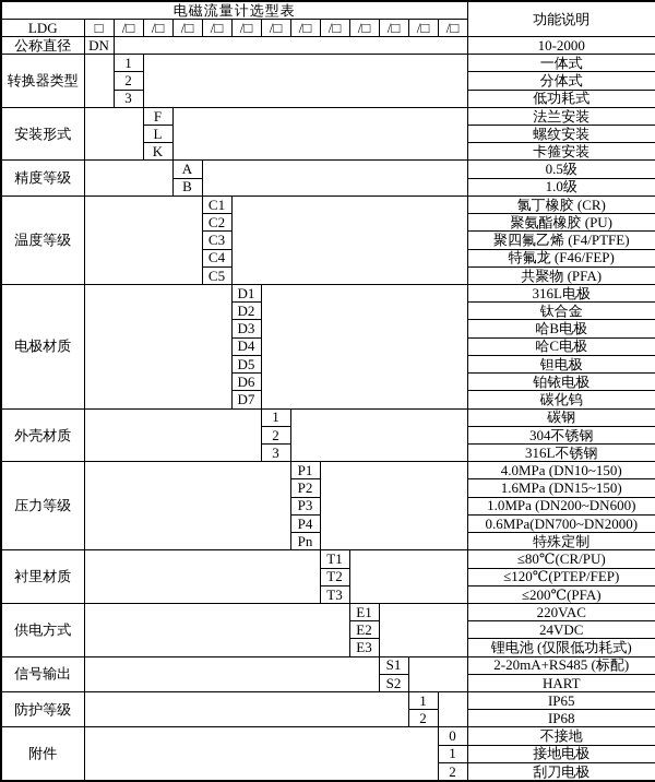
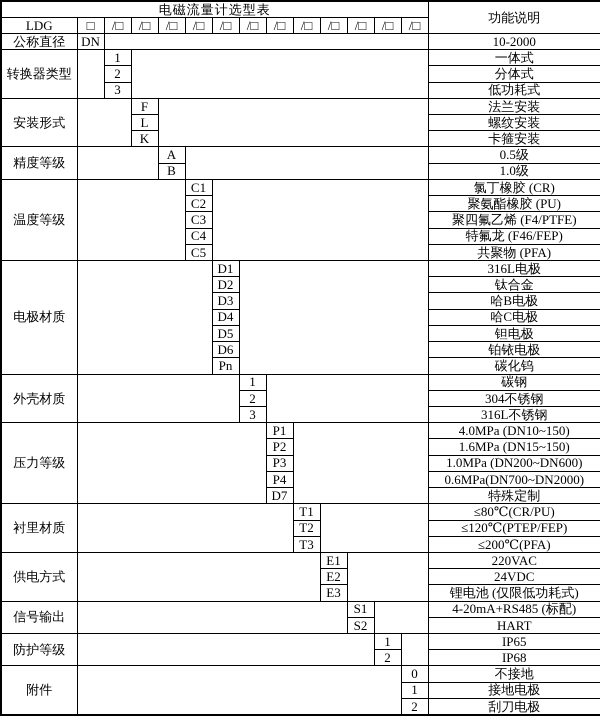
  电磁流量计选型表	功能说明
  LDG	□	/□	/□	/□	/□	/□	/□	/□	/□	/□	/□	/□	/□
  公称直径	DN		10-2000
  转换器类型		1		一体式
  2	分体式
  3	低功耗式
  安装形式		F		法兰安装
  L	螺纹安装
  K	卡箍安装
  精度等级		A		0.5级
  B	1.0级
  温度等级		C1		氯丁橡胶 (CR)
  C2	聚氨酯橡胶 (PU)
  C3	聚四氟乙烯 (F4/PTFE)
  C4	特氟龙 (F46/FEP)
  C5	共聚物 (PFA)
  电极材质		D1		316L电极
  D2	钛合金
  D3	哈B电极
  D4	哈C电极
  D5	钽电极
  D6	铂铱电极
- D7	碳化钨
+ Pn	碳化钨
  外壳材质		1		碳钢
  2	304不锈钢
  3	316L不锈钢
  压力等级		P1		4.0MPa (DN10~150)
  P2	1.6MPa (DN15~150)
  P3	1.0MPa (DN200~DN600)
  P4	0.6MPa(DN700~DN2000)
- Pn	特殊定制
+ D7	特殊定制
  衬里材质		T1		≤80℃(CR/PU)
  T2	≤120℃(PTEP/FEP)
  T3	≤200℃(PFA)
  供电方式		E1		220VAC
  E2	24VDC
  E3	锂电池 (仅限低功耗式)
- 信号输出		S1		2-20mA+RS485 (标配)
+ 信号输出		S1		4-20mA+RS485 (标配)
  S2	HART
  防护等级		1		IP65
  2	IP68
  附件		0	不接地
  1	接地电极
  2	刮刀电极
